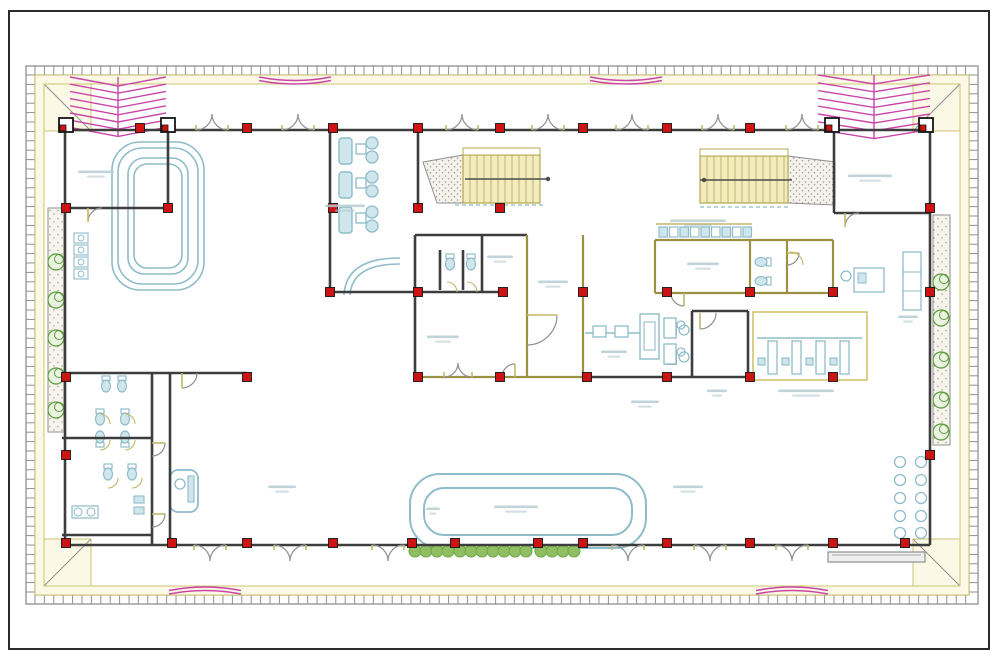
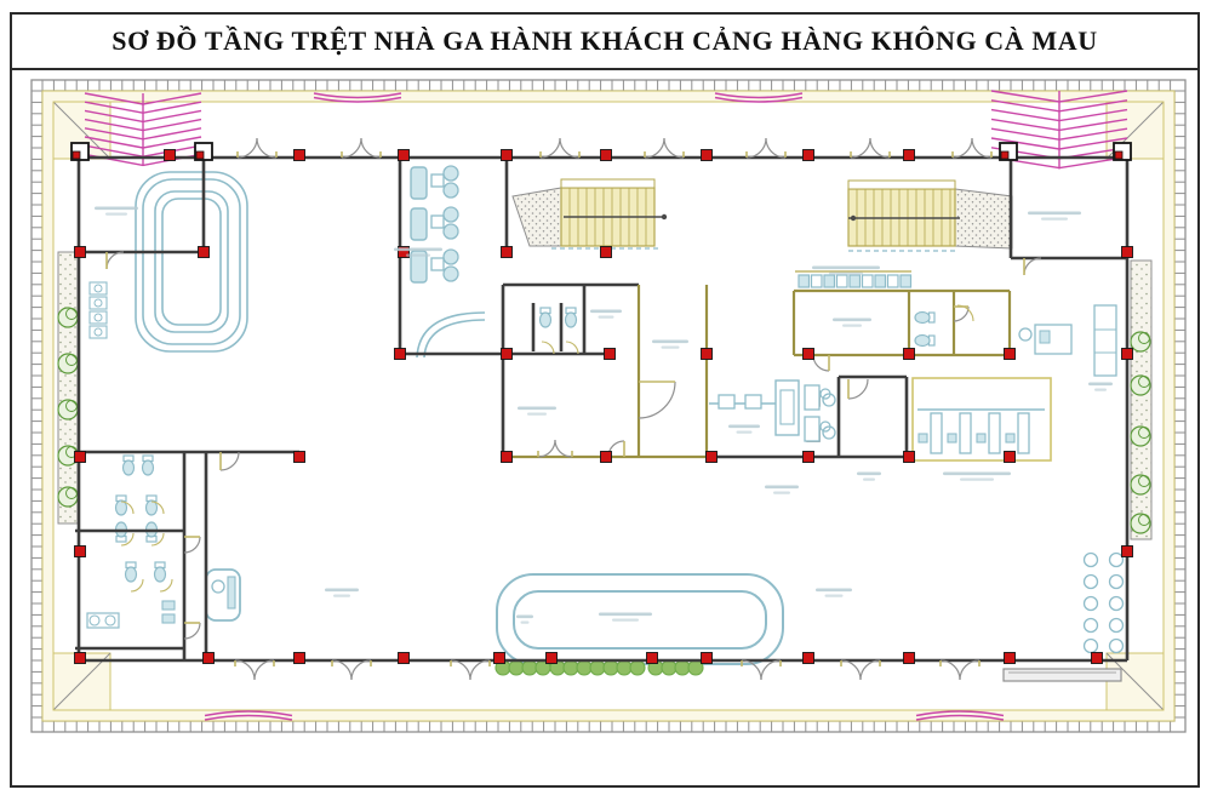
+ SƠ ĐỒ TẦNG TRỆT NHÀ GA HÀNH KHÁCH CẢNG HÀNG KHÔNG CÀ MAU
